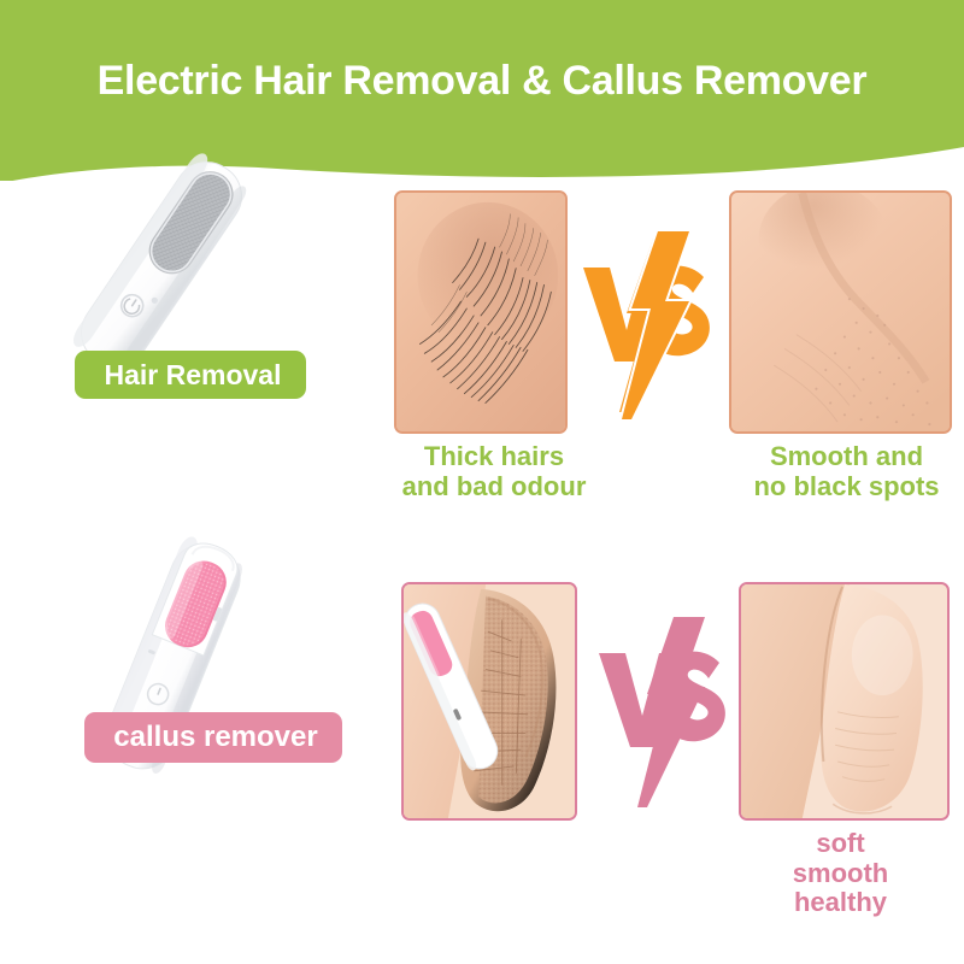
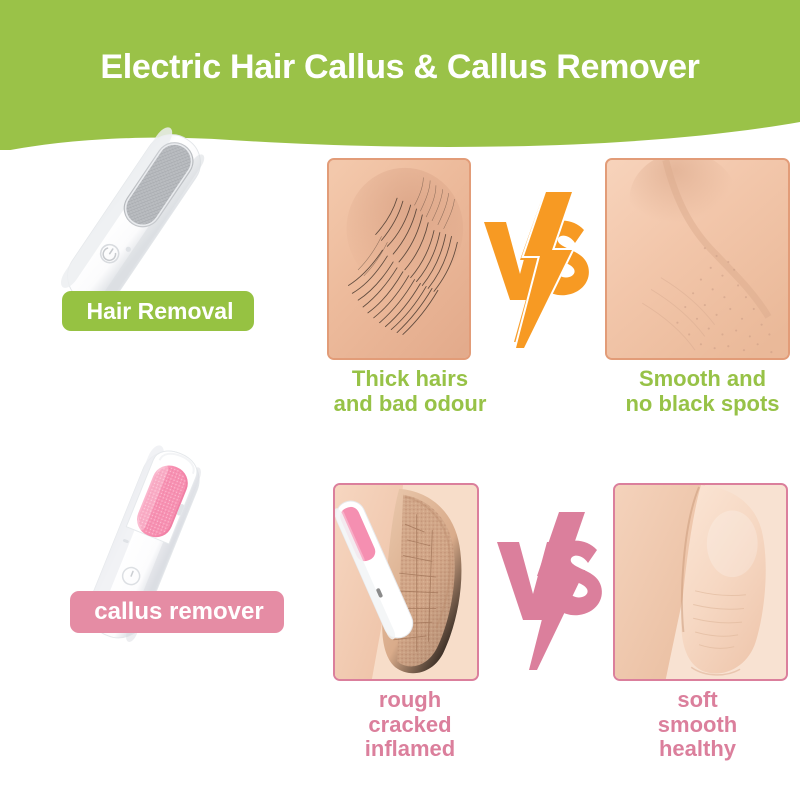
- Electric Hair Removal & Callus Remover
+ Electric Hair Callus & Callus Remover
  Hair Removal
  Thick hairs
  and bad odour
  Smooth and
  no black spots
  callus remover
+ rough
+ cracked
+ inflamed
  soft
  smooth
  healthy
